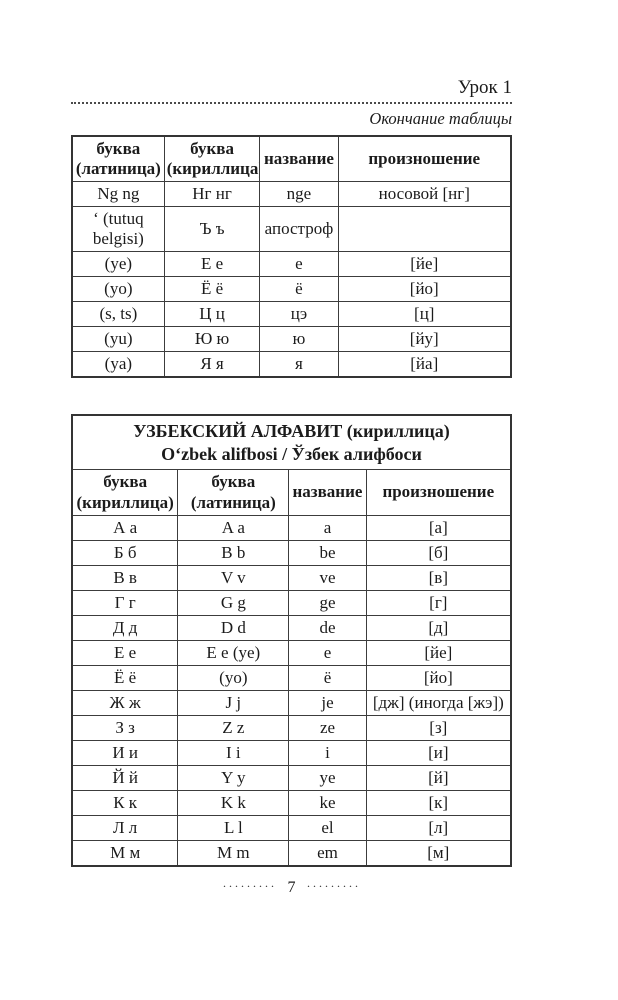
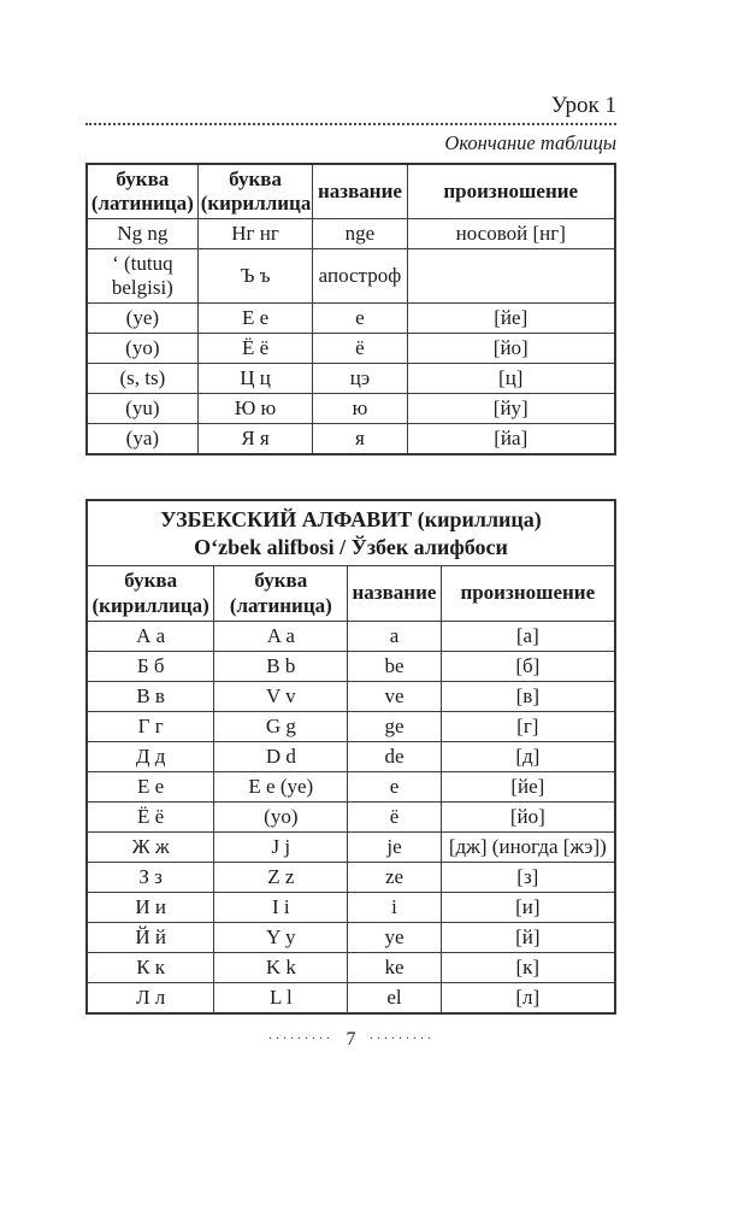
  Урок 1
  Окончание таблицы
  буква (латиница)	буква (кириллица	название	произношение
  Ng ng	Нг нг	nge	носовой [нг]
  ‘ (tutuq belgisi)	Ъ ъ	апостроф
  (ye)	Е е	е	[йе]
  (yo)	Ё ё	ё	[йо]
  (s, ts)	Ц ц	цэ	[ц]
  (yu)	Ю ю	ю	[йу]
  (ya)	Я я	я	[йа]
  УЗБЕКСКИЙ АЛФАВИТ (кириллица)O‘zbek alifbosi / Ўзбек алифбоси
  буква (кириллица)	буква (латиница)	название	произношение
  А а	A a	а	[а]
  Б б	B b	be	[б]
  В в	V v	ve	[в]
  Г г	G g	ge	[г]
  Д д	D d	de	[д]
  Е е	E e (ye)	е	[йе]
  Ё ё	(yo)	ё	[йо]
  Ж ж	J j	je	[дж] (иногда [жэ])
  З з	Z z	ze	[з]
  И и	I i	i	[и]
  Й й	Y y	ye	[й]
  К к	K k	ke	[к]
  Л л	L l	el	[л]
- М м	M m	em	[м]
  ········· 7 ·········
